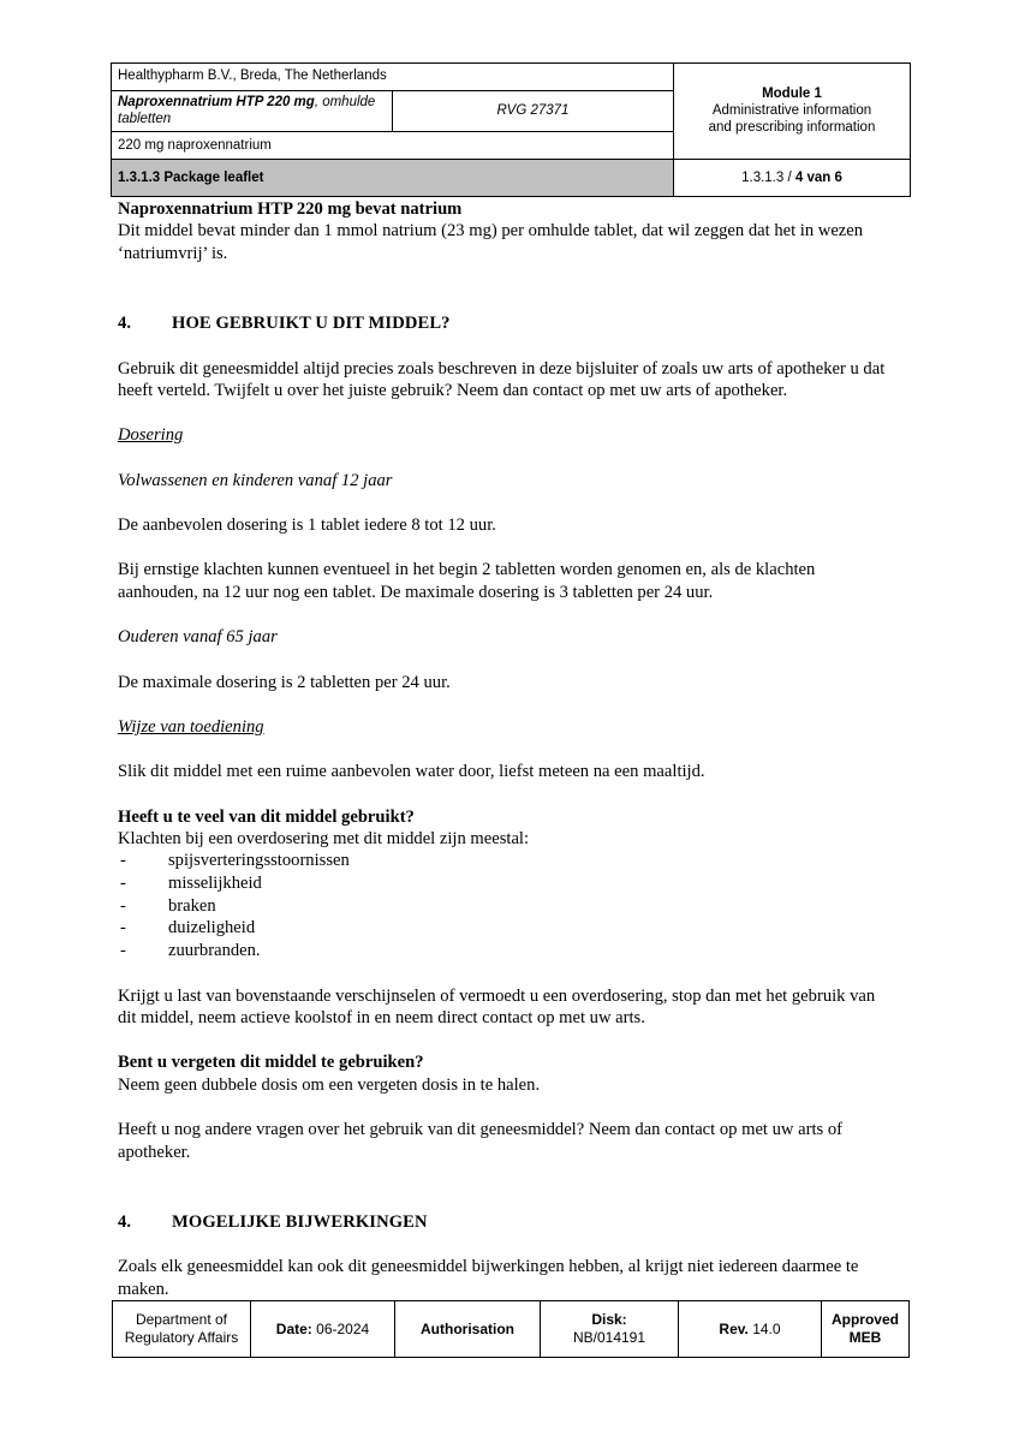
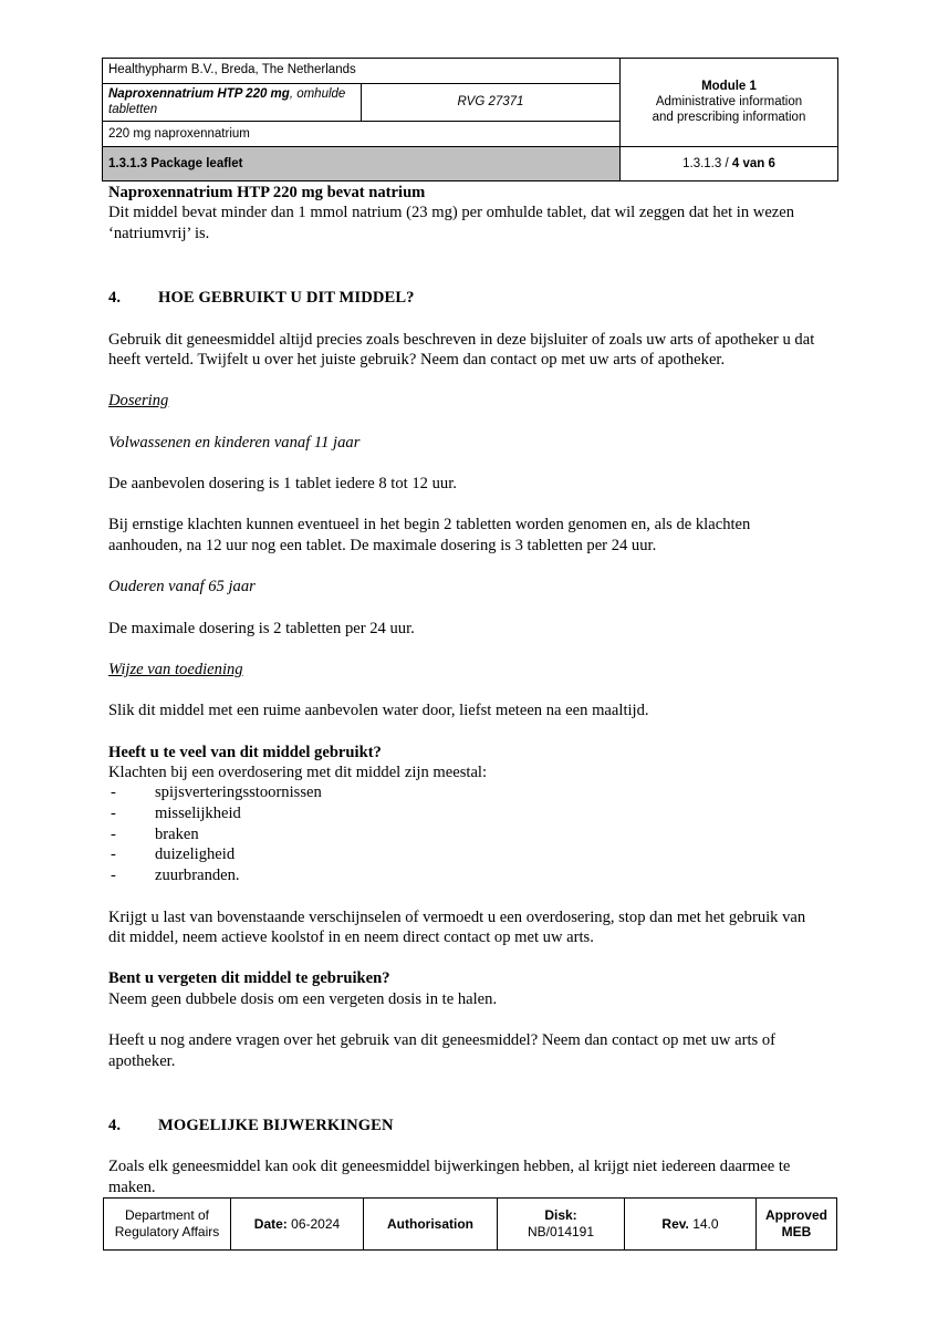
  Healthypharm B.V., Breda, The Netherlands	Module 1 Administrative information and prescribing information
  Naproxennatrium HTP 220 mg, omhulde tabletten	RVG 27371
  220 mg naproxennatrium
  1.3.1.3 Package leaflet	1.3.1.3 / 4 van 6
  Naproxennatrium HTP 220 mg bevat natrium
  Dit middel bevat minder dan 1 mmol natrium (23 mg) per omhulde tablet, dat wil zeggen dat het in wezen ‘natriumvrij’ is.
  4. HOE GEBRUIKT U DIT MIDDEL?
  Gebruik dit geneesmiddel altijd precies zoals beschreven in deze bijsluiter of zoals uw arts of apotheker u dat heeft verteld. Twijfelt u over het juiste gebruik? Neem dan contact op met uw arts of apotheker.
  Dosering
- Volwassenen en kinderen vanaf 12 jaar
+ Volwassenen en kinderen vanaf 11 jaar
  De aanbevolen dosering is 1 tablet iedere 8 tot 12 uur.
  Bij ernstige klachten kunnen eventueel in het begin 2 tabletten worden genomen en, als de klachten aanhouden, na 12 uur nog een tablet. De maximale dosering is 3 tabletten per 24 uur.
  Ouderen vanaf 65 jaar
  De maximale dosering is 2 tabletten per 24 uur.
  Wijze van toediening
  Slik dit middel met een ruime aanbevolen water door, liefst meteen na een maaltijd.
  Heeft u te veel van dit middel gebruikt?
  Klachten bij een overdosering met dit middel zijn meestal:
  -
  spijsverteringsstoornissen
  -
  misselijkheid
  -
  braken
  -
  duizeligheid
  -
  zuurbranden.
  Krijgt u last van bovenstaande verschijnselen of vermoedt u een overdosering, stop dan met het gebruik van dit middel, neem actieve koolstof in en neem direct contact op met uw arts.
  Bent u vergeten dit middel te gebruiken?
  Neem geen dubbele dosis om een vergeten dosis in te halen.
  Heeft u nog andere vragen over het gebruik van dit geneesmiddel? Neem dan contact op met uw arts of apotheker.
  4. MOGELIJKE BIJWERKINGEN
  Zoals elk geneesmiddel kan ook dit geneesmiddel bijwerkingen hebben, al krijgt niet iedereen daarmee te maken.
  Department of Regulatory Affairs	Date: 06-2024	Authorisation	Disk:NB/014191	Rev. 14.0	Approved MEB
